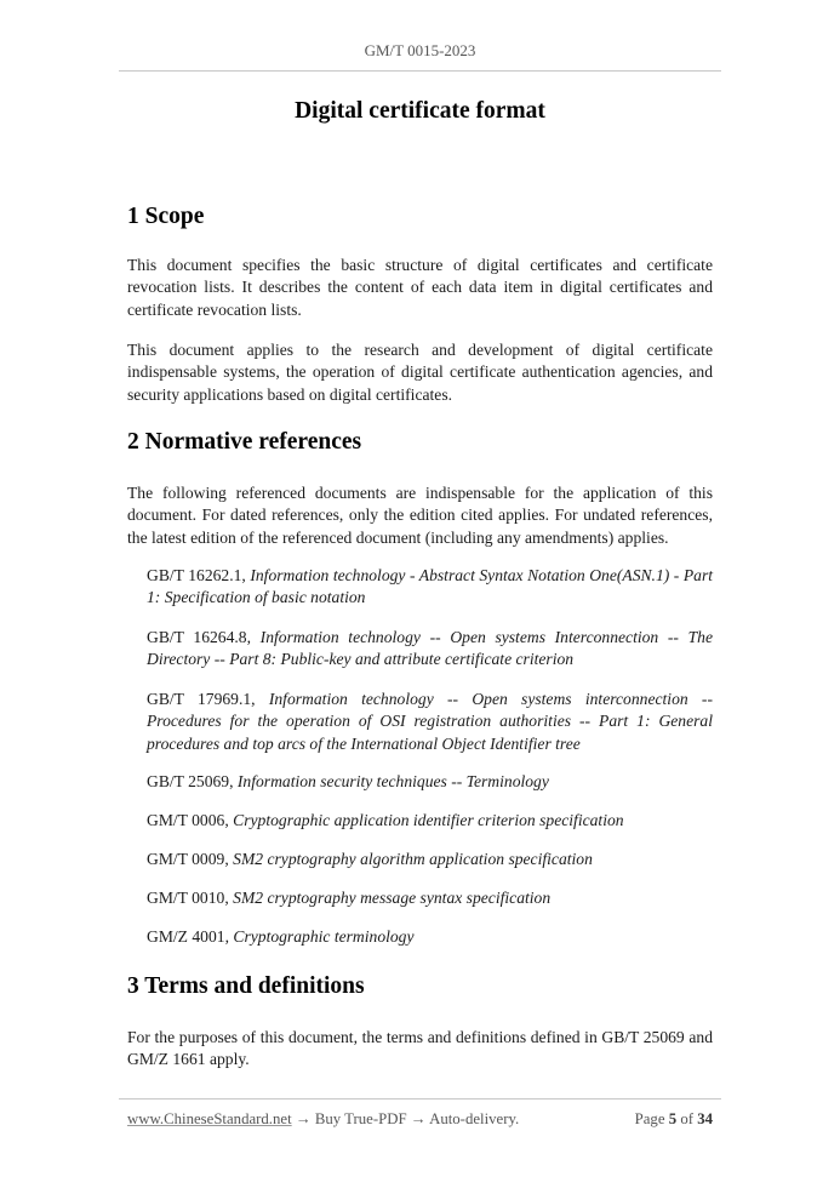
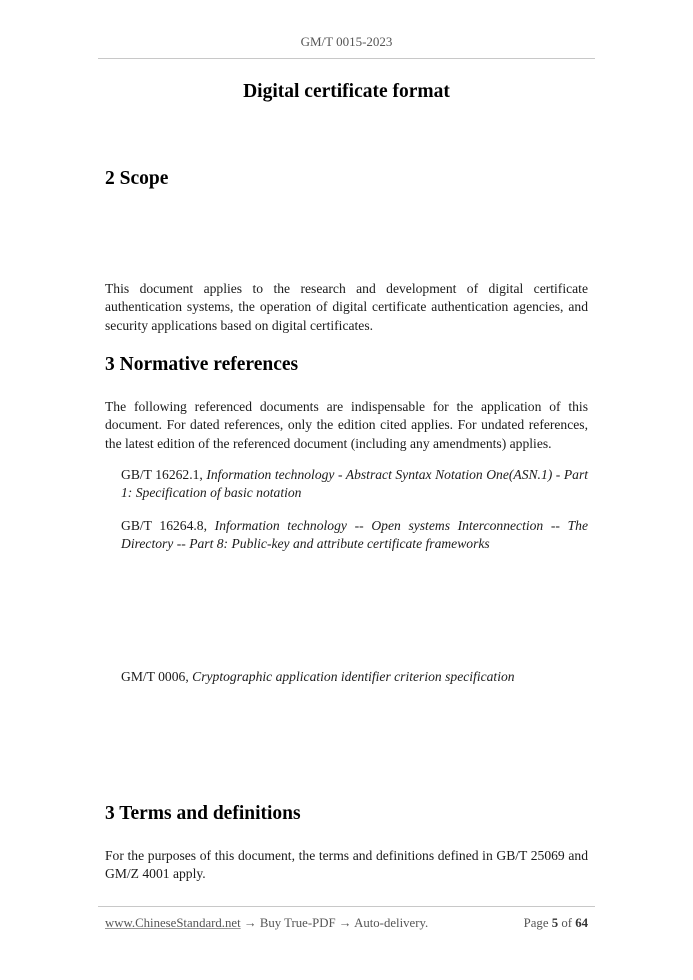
  GM/T 0015-2023
  Digital certificate format
- 1 Scope
+ 2 Scope
- This document specifies the basic structure of digital certificates and certificate revocation lists. It describes the content of each data item in digital certificates and certificate revocation lists.
- This document applies to the research and development of digital certificate indispensable systems, the operation of digital certificate authentication agencies, and security applications based on digital certificates.
+ This document applies to the research and development of digital certificate authentication systems, the operation of digital certificate authentication agencies, and security applications based on digital certificates.
- 2 Normative references
+ 3 Normative references
  The following referenced documents are indispensable for the application of this document. For dated references, only the edition cited applies. For undated references, the latest edition of the referenced document (including any amendments) applies.
  GB/T 16262.1, Information technology - Abstract Syntax Notation One(ASN.1) - Part 1: Specification of basic notation
- GB/T 16264.8, Information technology -- Open systems Interconnection -- The Directory -- Part 8: Public-key and attribute certificate criterion
+ GB/T 16264.8, Information technology -- Open systems Interconnection -- The Directory -- Part 8: Public-key and attribute certificate frameworks
- GB/T 17969.1, Information technology -- Open systems interconnection -- Procedures for the operation of OSI registration authorities -- Part 1: General procedures and top arcs of the International Object Identifier tree
- GB/T 25069, Information security techniques -- Terminology
  GM/T 0006, Cryptographic application identifier criterion specification
- GM/T 0009, SM2 cryptography algorithm application specification
- GM/T 0010, SM2 cryptography message syntax specification
- GM/Z 4001, Cryptographic terminology
  3 Terms and definitions
- For the purposes of this document, the terms and definitions defined in GB/T 25069 and GM/Z 1661 apply.
+ For the purposes of this document, the terms and definitions defined in GB/T 25069 and GM/Z 4001 apply.
  www.ChineseStandard.net → Buy True-PDF → Auto-delivery.
- Page 5 of 34
+ Page 5 of 64
